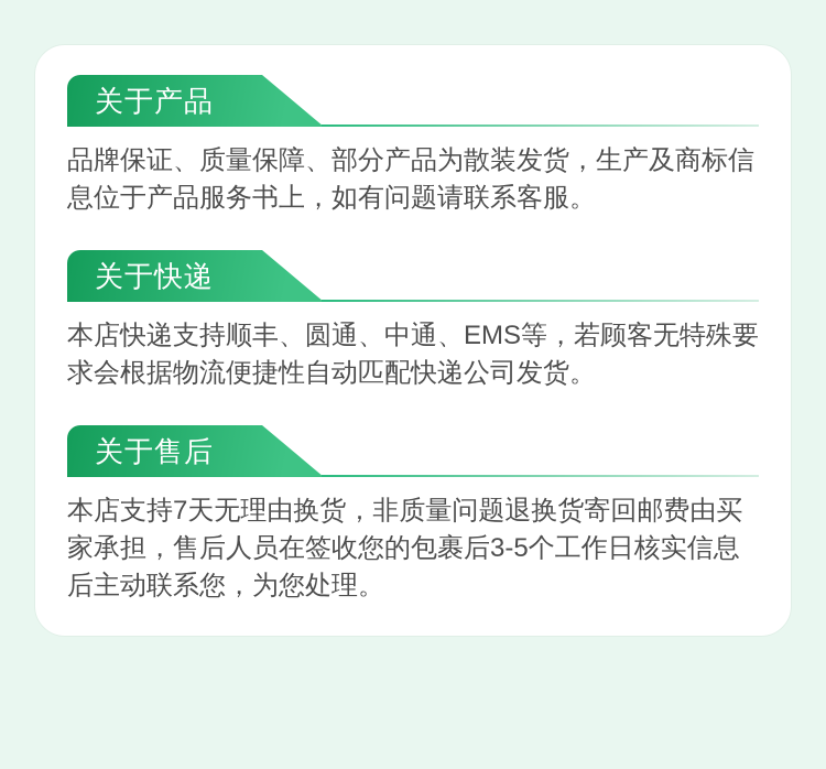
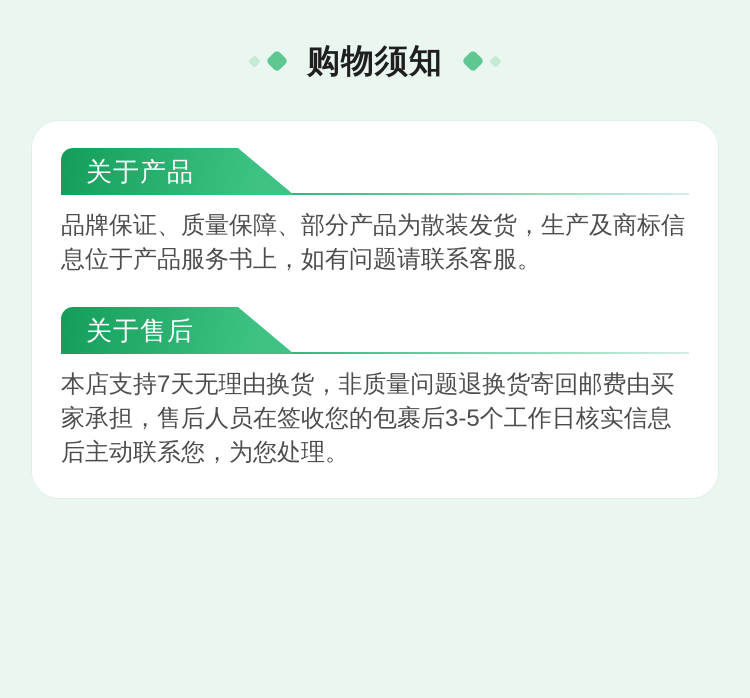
+ 购物须知
  关于产品
  品牌保证、质量保障、部分产品为散装发货，生产及商标信息位于产品服务书上，如有问题请联系客服。
- 关于快递
- 本店快递支持顺丰、圆通、中通、EMS等，若顾客无特殊要求会根据物流便捷性自动匹配快递公司发货。
  关于售后
  本店支持7天无理由换货，非质量问题退换货寄回邮费由买家承担，售后人员在签收您的包裹后3-5个工作日核实信息后主动联系您，为您处理。
